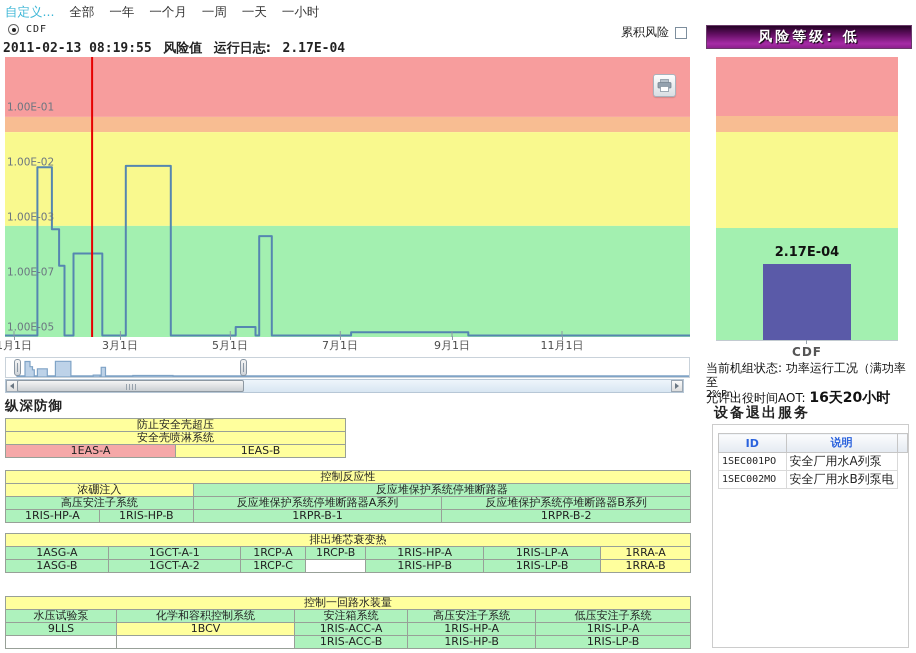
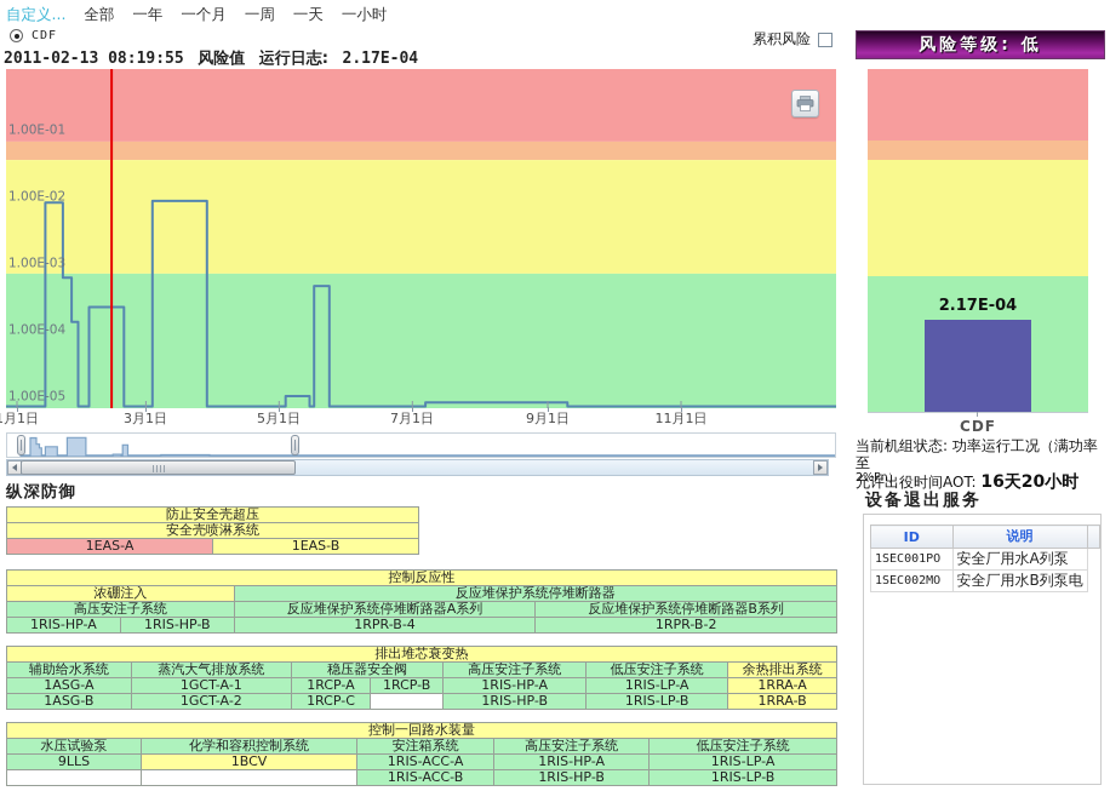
  自定义...
  全部
  一年
  一个月
  一周
  一天
  一小时
  CDF
  累积风险
  2011-02-13 08:19:55 风险值 运行日志: 2.17E-04
  1.00E-01
  1.00E-02
  1.00E-03
- 1.00E-07
+ 1.00E-04
  1.00E-05
  月1日
  3月1日
  5月1日
  7月1日
  9月1日
  11月1日
  风险等级: 低
  2.17E-04
  CDF
  当前机组状态: 功率运行工况（满功率至
  2%Pn）
  允许出役时间AOT: 16天20小时
  设备退出服务
  ID	说明
  1SEC001PO	安全厂用水A列泵
  1SEC002MO	安全厂用水B列泵电
  纵深防御
  防止安全壳超压
  安全壳喷淋系统
  1EAS-A	1EAS-B
  控制反应性
  浓硼注入	反应堆保护系统停堆断路器
  高压安注子系统	反应堆保护系统停堆断路器A系列	反应堆保护系统停堆断路器B系列
- 1RIS-HP-A	1RIS-HP-B	1RPR-B-1	1RPR-B-2
+ 1RIS-HP-A	1RIS-HP-B	1RPR-B-4	1RPR-B-2
  排出堆芯衰变热
+ 辅助给水系统	蒸汽大气排放系统	稳压器安全阀	高压安注子系统	低压安注子系统	余热排出系统
  1ASG-A	1GCT-A-1	1RCP-A	1RCP-B	1RIS-HP-A	1RIS-LP-A	1RRA-A
  1ASG-B	1GCT-A-2	1RCP-C		1RIS-HP-B	1RIS-LP-B	1RRA-B
  控制一回路水装量
  水压试验泵	化学和容积控制系统	安注箱系统	高压安注子系统	低压安注子系统
  9LLS	1BCV	1RIS-ACC-A	1RIS-HP-A	1RIS-LP-A
  		1RIS-ACC-B	1RIS-HP-B	1RIS-LP-B
